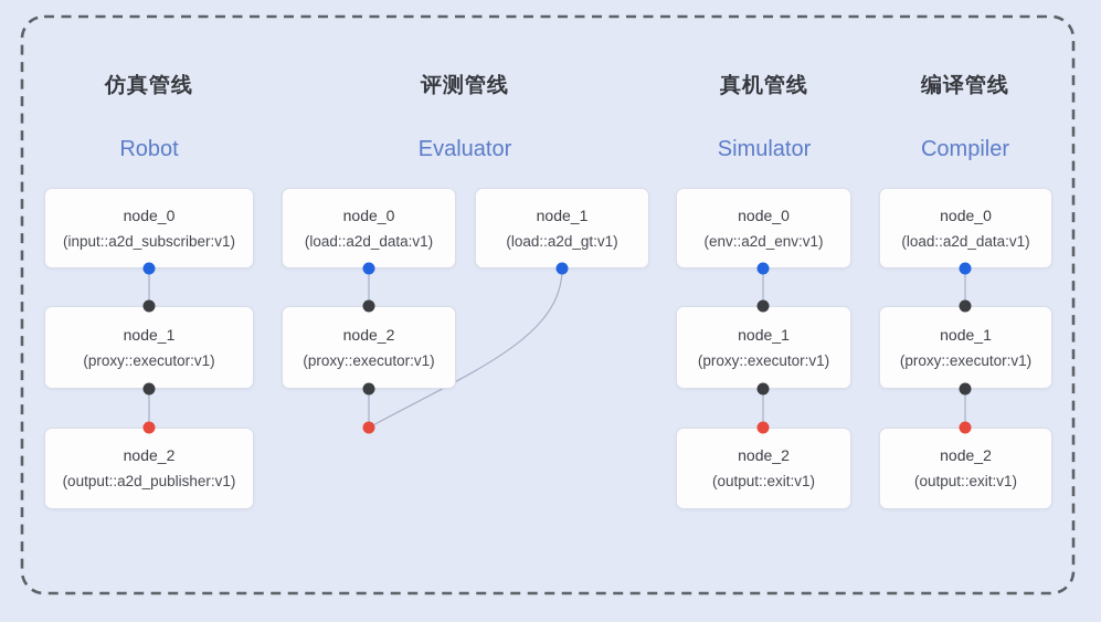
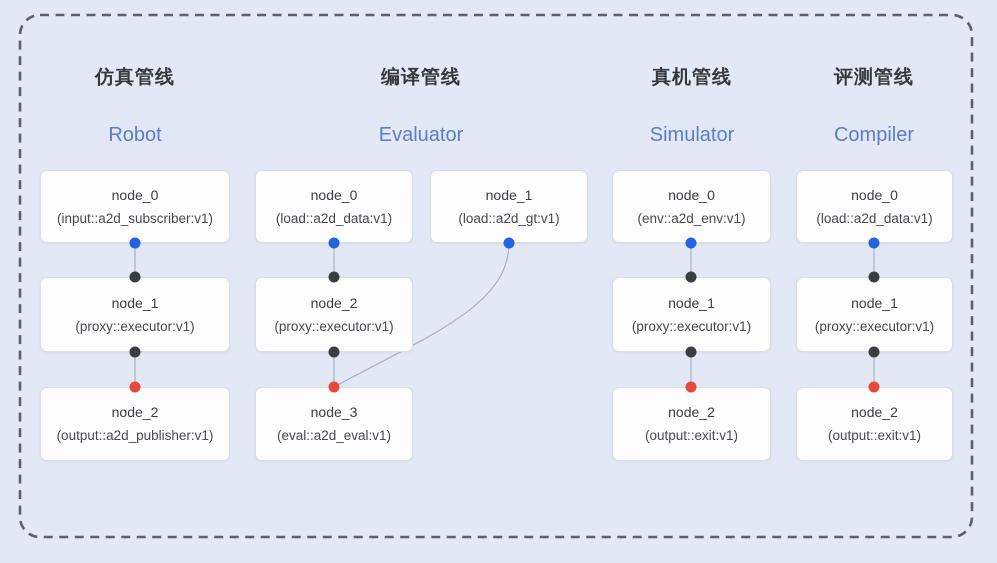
  仿真管线
  Robot
- 评测管线
+ 编译管线
  Evaluator
  真机管线
  Simulator
- 编译管线
+ 评测管线
  Compiler
  node_0
  (input::a2d_subscriber:v1)
  node_1
  (proxy::executor:v1)
  node_2
  (output::a2d_publisher:v1)
  node_0
  (load::a2d_data:v1)
  node_1
  (load::a2d_gt:v1)
  node_2
  (proxy::executor:v1)
+ node_3
+ (eval::a2d_eval:v1)
  node_0
  (env::a2d_env:v1)
  node_1
  (proxy::executor:v1)
  node_2
  (output::exit:v1)
  node_0
  (load::a2d_data:v1)
  node_1
  (proxy::executor:v1)
  node_2
  (output::exit:v1)
